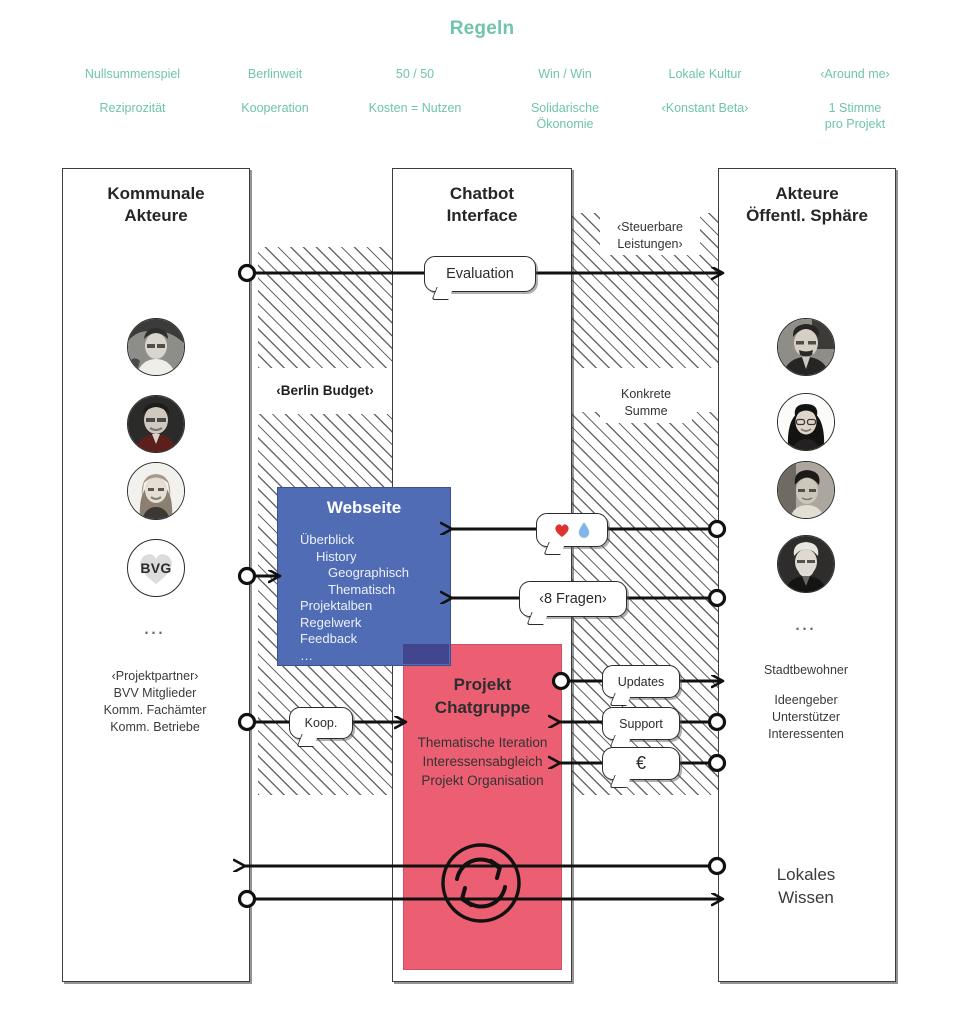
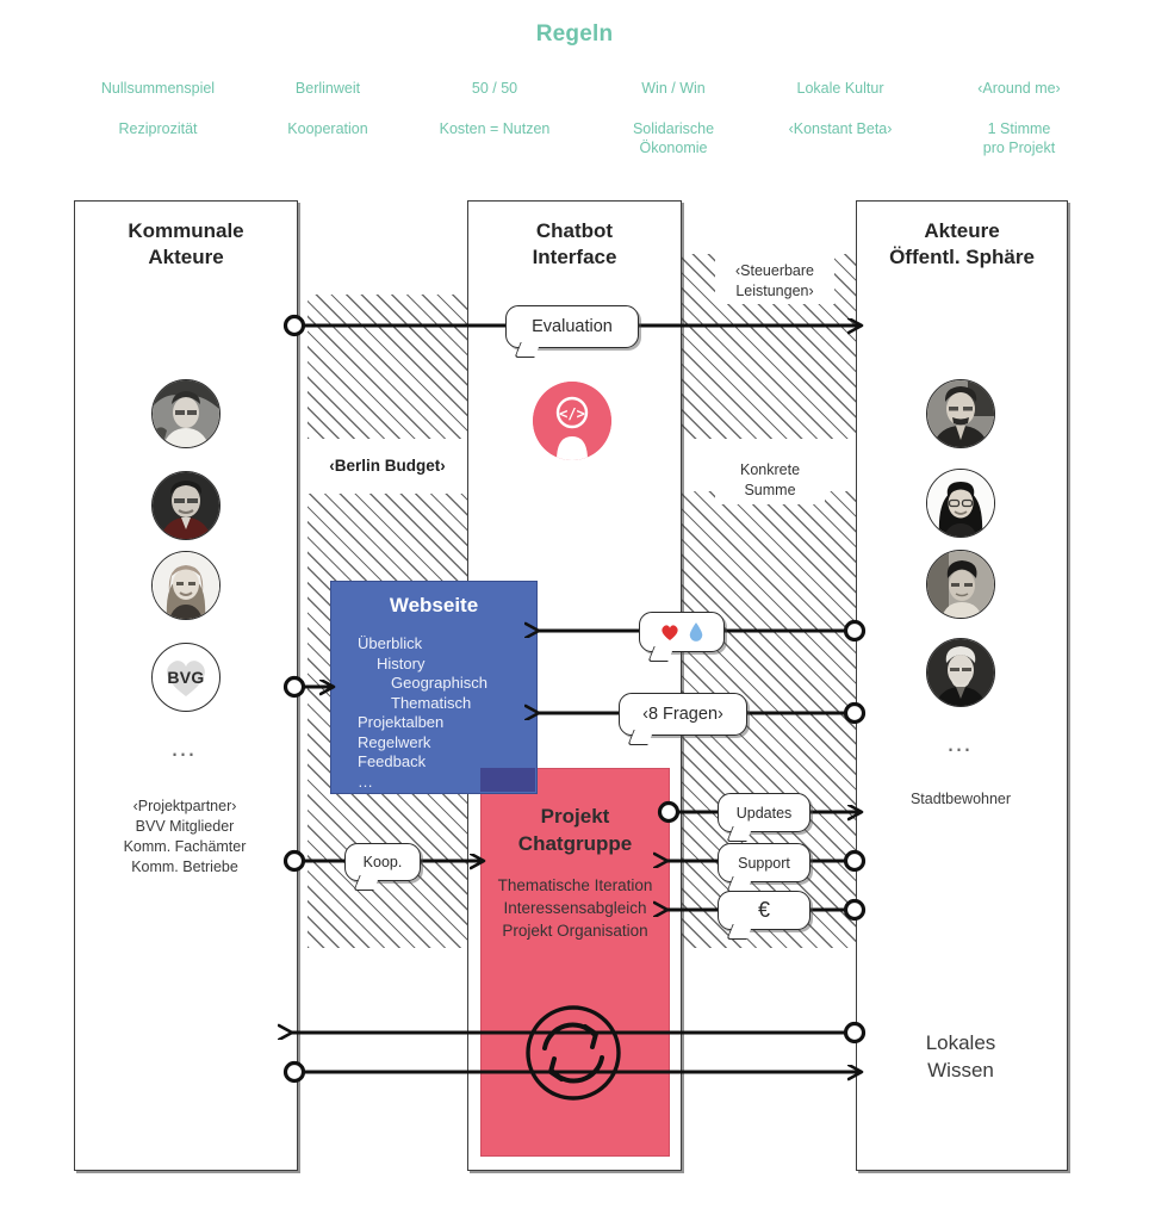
  Regeln
  Nullsummenspiel
  Reziprozität
  Berlinweit
  Kooperation
  50 / 50
  Kosten = Nutzen
  Win / Win
  Solidarische
  Ökonomie
  Lokale Kultur
  ‹Konstant Beta›
  ‹Around me›
  1 Stimme
  pro Projekt
  ‹Berlin Budget›
  ‹Steuerbare
  Leistungen›
  Konkrete
  Summe
  Kommunale
  Akteure
  BVG
  …
  ‹Projektpartner›
  BVV Mitglieder
  Komm. Fachämter
  Komm. Betriebe
  Chatbot
  Interface
+ </>
  Akteure
  Öffentl. Sphäre
  …
  Stadtbewohner
- Ideengeber
- Unterstützer
- Interessenten
  Lokales
  Wissen
  Projekt
  Chatgruppe
  Thematische Iteration
  Interessensabgleich
  Projekt Organisation
  Webseite
  Überblick
  History
  Geographisch
  Thematisch
  Projektalben
  Regelwerk
  Feedback
  …
  Evaluation
  ‹8 Fragen›
  Koop.
  Updates
  Support
  €
